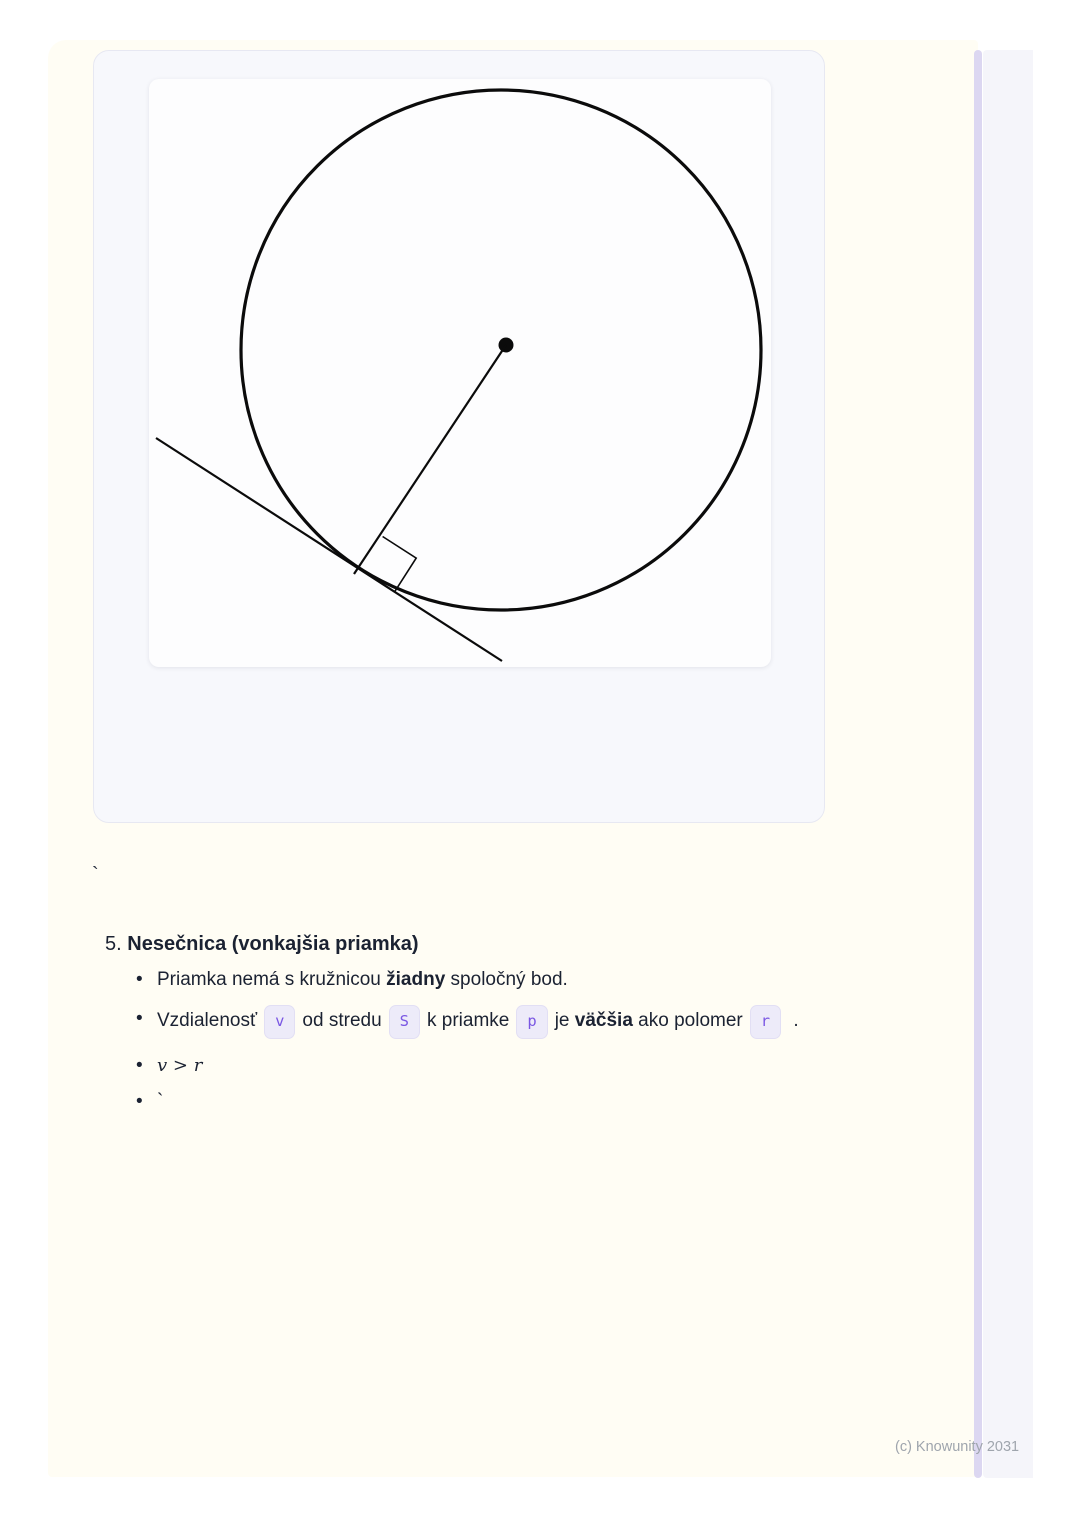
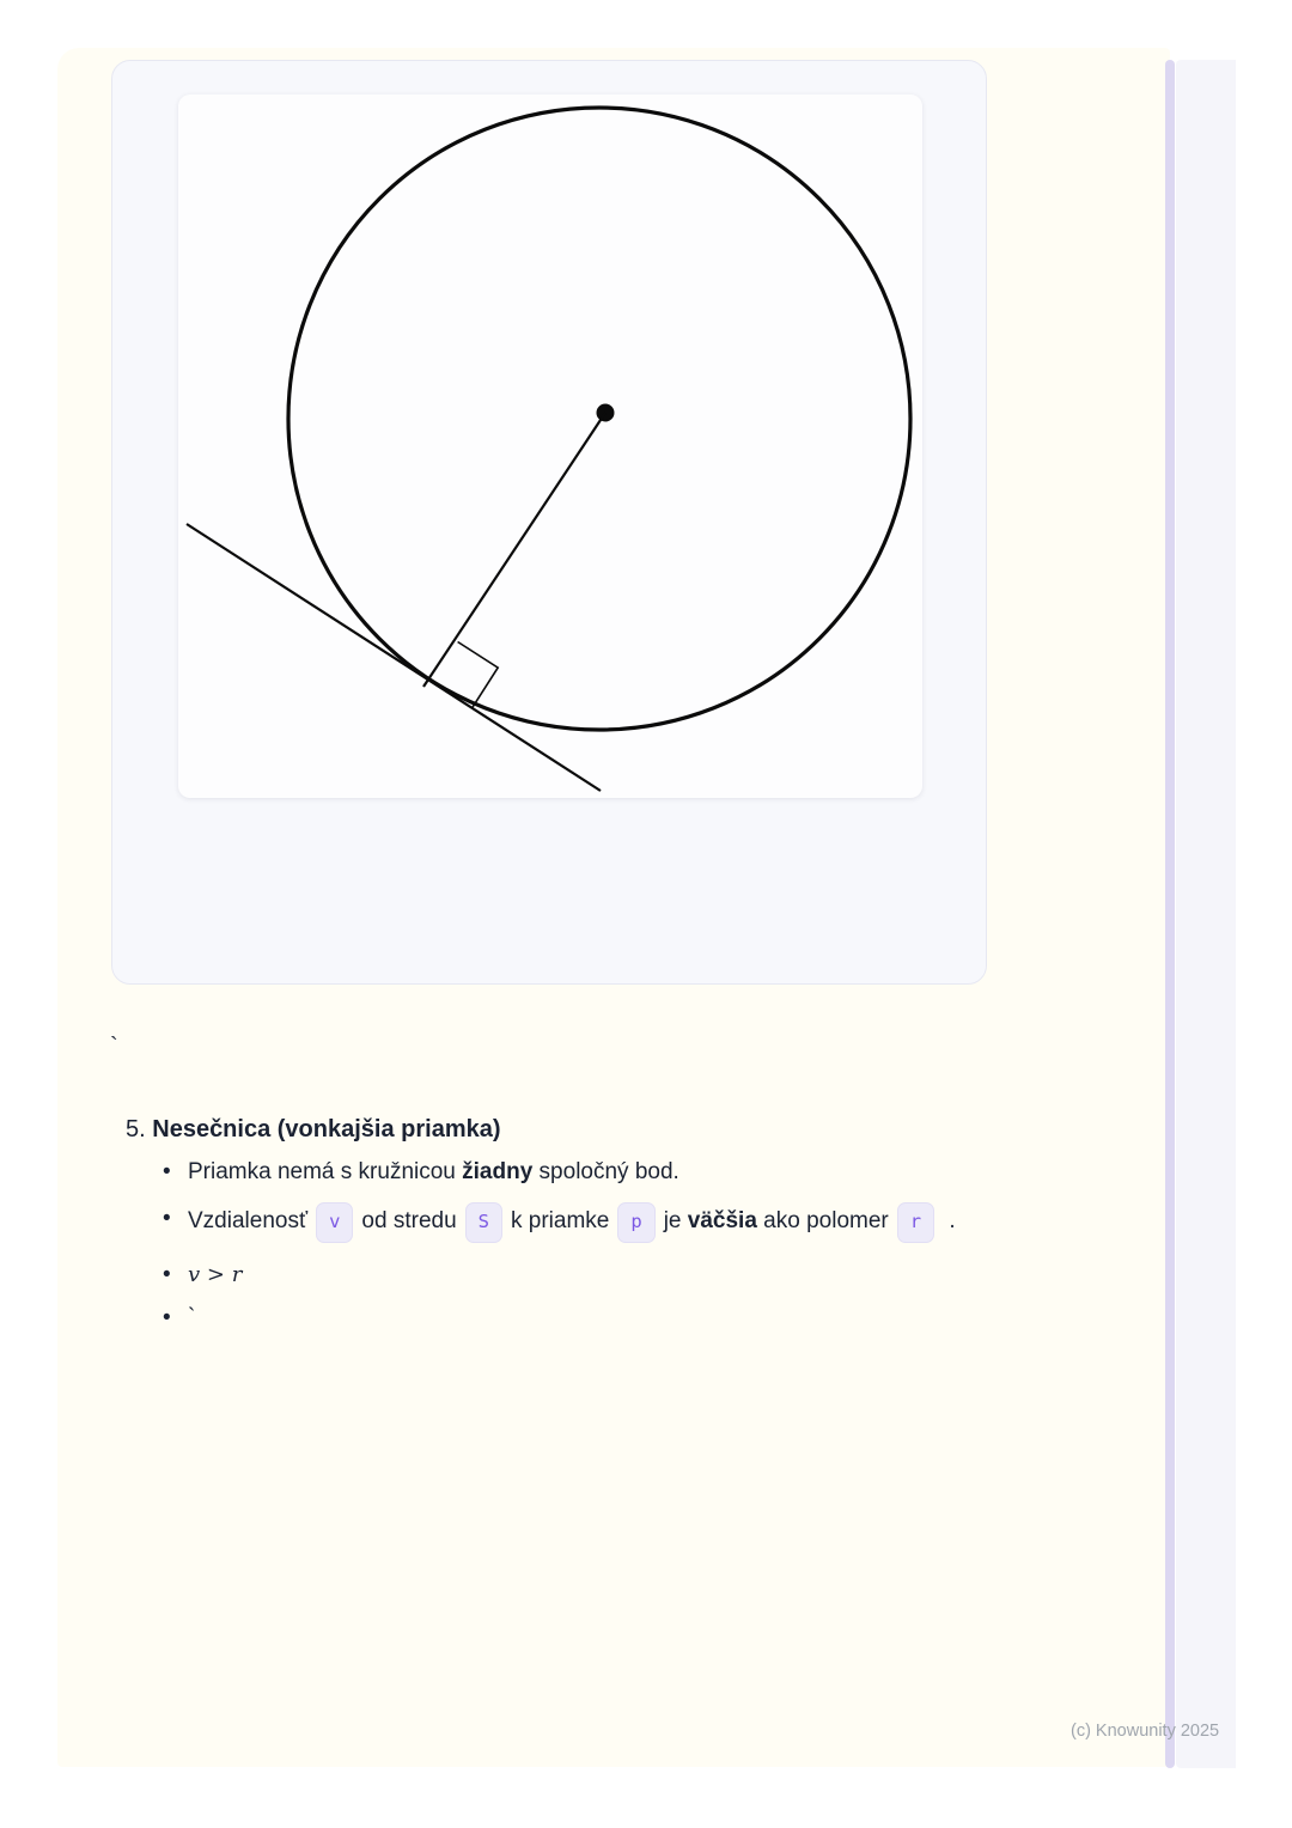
  `
  5. Nesečnica (vonkajšia priamka)
  Priamka nemá s kružnicou žiadny spoločný bod.
  Vzdialenosť v od stredu S k priamke p je väčšia ako polomer r .
  v > r
  `
- (c) Knowunity 2031
+ (c) Knowunity 2025
